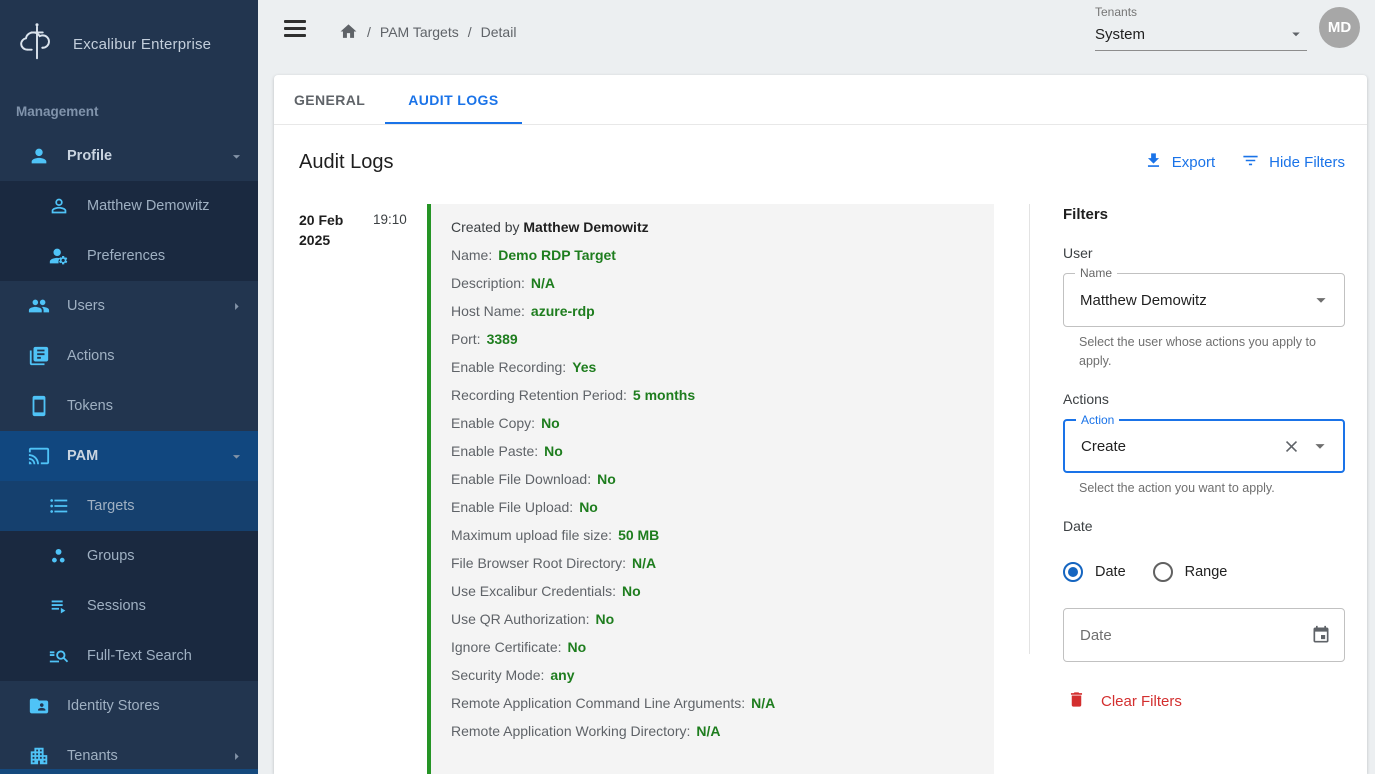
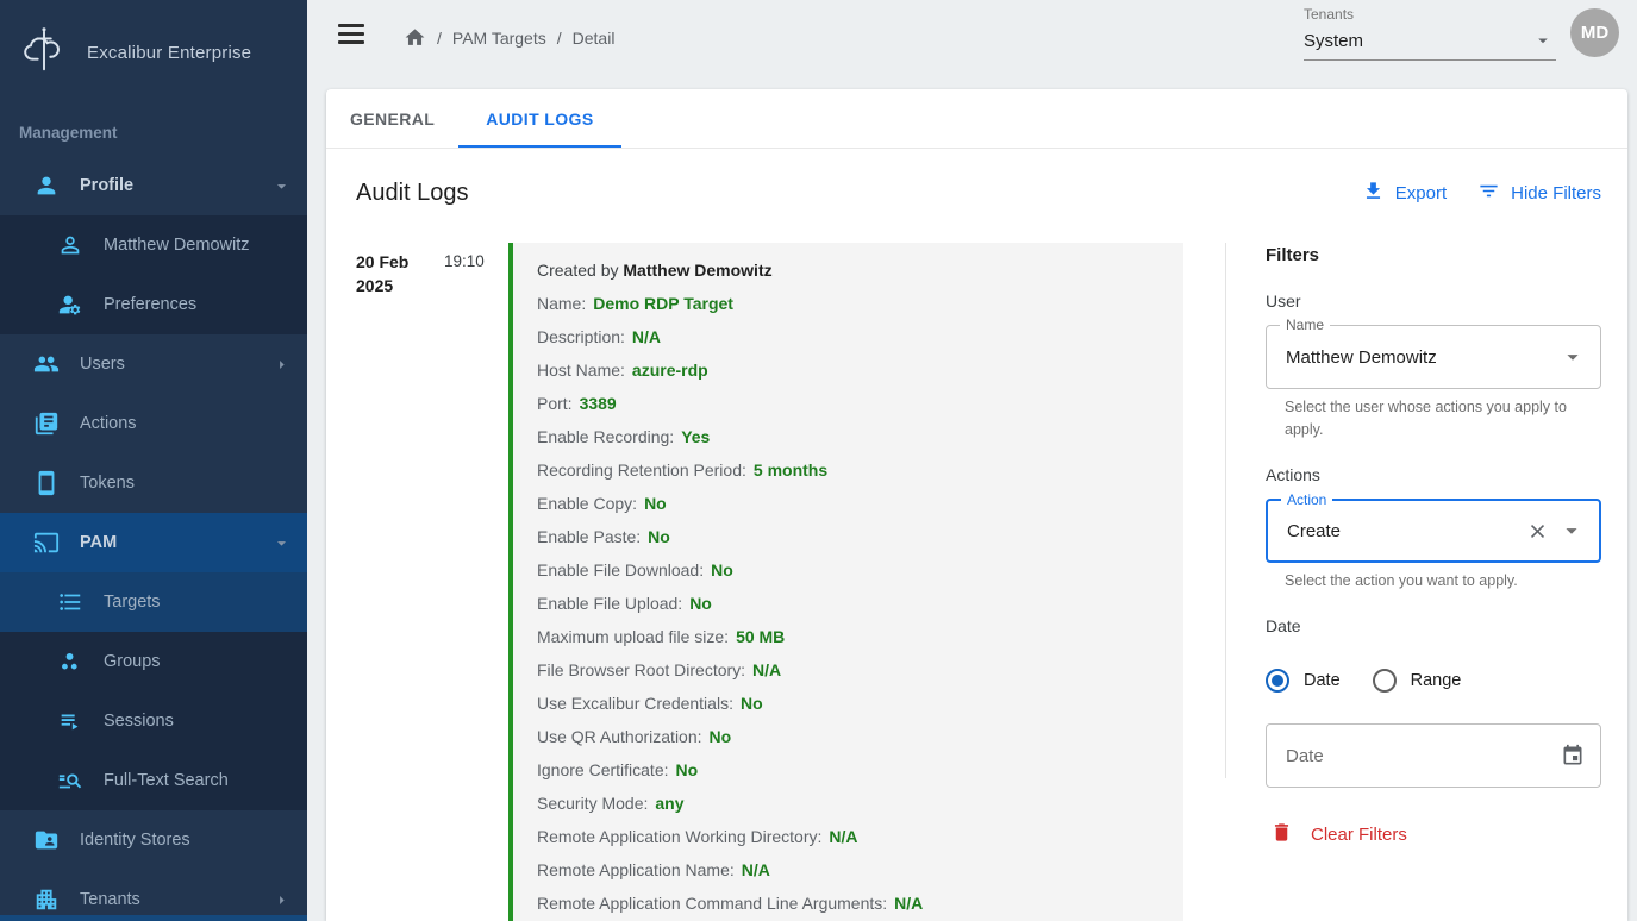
  Excalibur Enterprise
  Management
  Profile
  Matthew Demowitz
  Preferences
  Users
  Actions
  Tokens
  PAM
  Targets
  Groups
  Sessions
  Full-Text Search
  Identity Stores
  Tenants
  /
  PAM Targets
  /
  Detail
  Tenants
  System
  MD
  GENERAL
  AUDIT LOGS
  Audit Logs
  Export
  Hide Filters
  20 Feb 2025
  19:10
  Created by Matthew Demowitz
  Name: Demo RDP Target
  Description: N/A
  Host Name: azure-rdp
  Port: 3389
  Enable Recording: Yes
  Recording Retention Period: 5 months
  Enable Copy: No
  Enable Paste: No
  Enable File Download: No
  Enable File Upload: No
  Maximum upload file size: 50 MB
  File Browser Root Directory: N/A
  Use Excalibur Credentials: No
  Use QR Authorization: No
  Ignore Certificate: No
  Security Mode: any
- Remote Application Command Line Arguments: N/A
+ Remote Application Working Directory: N/A
+ Remote Application Name: N/A
- Remote Application Working Directory: N/A
+ Remote Application Command Line Arguments: N/A
  Filters
  User
  Name
  Matthew Demowitz
  Select the user whose actions you apply to apply.
  Actions
  Action
  Create
  Select the action you want to apply.
  Date
  Date
  Range
  Date
  Clear Filters
